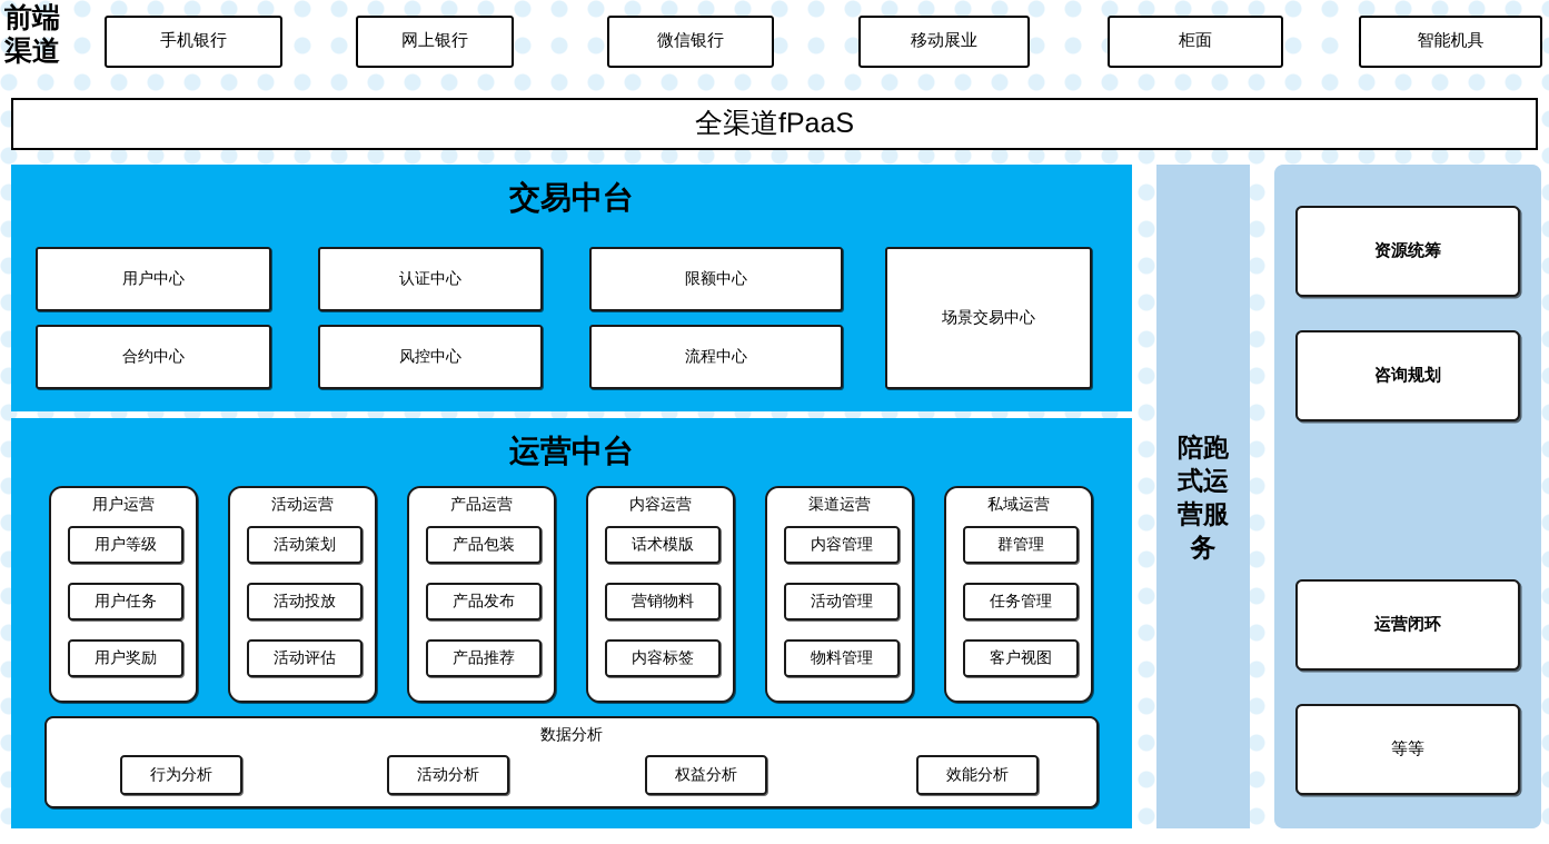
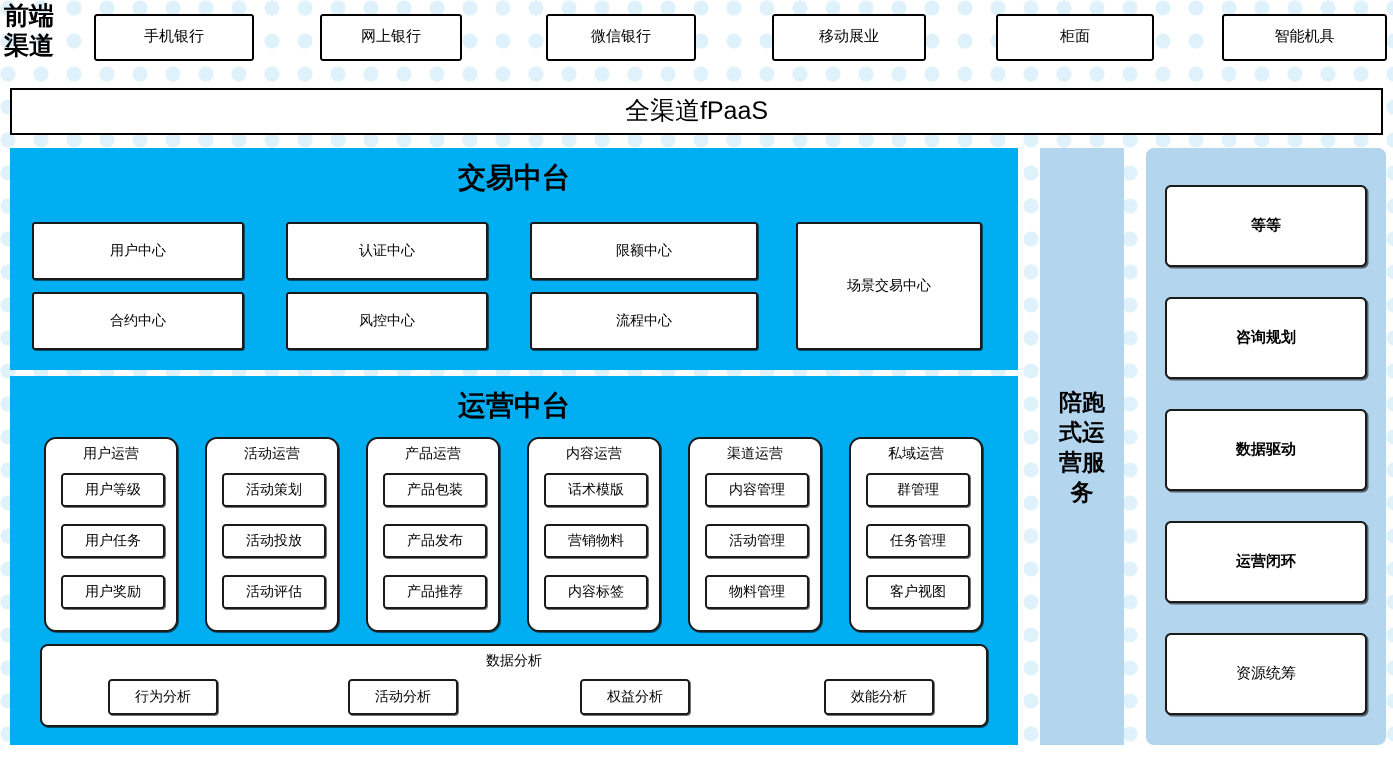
  前端
  渠道
  全渠道fPaaS
  交易中台
  运营中台
  数据分析
  行为分析
  活动分析
  权益分析
  效能分析
  陪跑式运营服务
- 资源统筹
+ 等等
  咨询规划
+ 数据驱动
  运营闭环
- 等等
+ 资源统筹
  手机银行
  网上银行
  微信银行
  移动展业
  柜面
  智能机具
  用户中心
  认证中心
  限额中心
  合约中心
  风控中心
  流程中心
  场景交易中心
  用户运营
  用户等级
  用户任务
  用户奖励
  活动运营
  活动策划
  活动投放
  活动评估
  产品运营
  产品包装
  产品发布
  产品推荐
  内容运营
  话术模版
  营销物料
  内容标签
  渠道运营
  内容管理
  活动管理
  物料管理
  私域运营
  群管理
  任务管理
  客户视图
